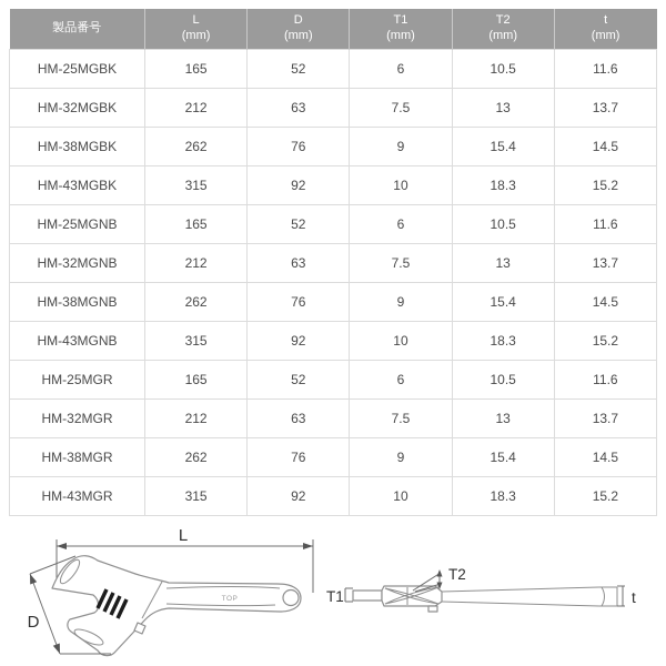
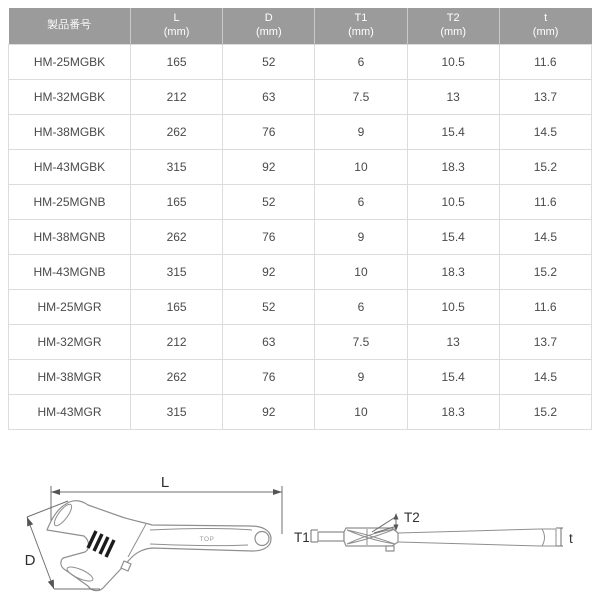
  製品番号	L(mm)	D(mm)	T1(mm)	T2(mm)	t(mm)
  HM-25MGBK	165	52	6	10.5	11.6
  HM-32MGBK	212	63	7.5	13	13.7
  HM-38MGBK	262	76	9	15.4	14.5
  HM-43MGBK	315	92	10	18.3	15.2
  HM-25MGNB	165	52	6	10.5	11.6
- HM-32MGNB	212	63	7.5	13	13.7
  HM-38MGNB	262	76	9	15.4	14.5
  HM-43MGNB	315	92	10	18.3	15.2
  HM-25MGR	165	52	6	10.5	11.6
  HM-32MGR	212	63	7.5	13	13.7
  HM-38MGR	262	76	9	15.4	14.5
  HM-43MGR	315	92	10	18.3	15.2
  L
  D
  T1
  T2
  t
